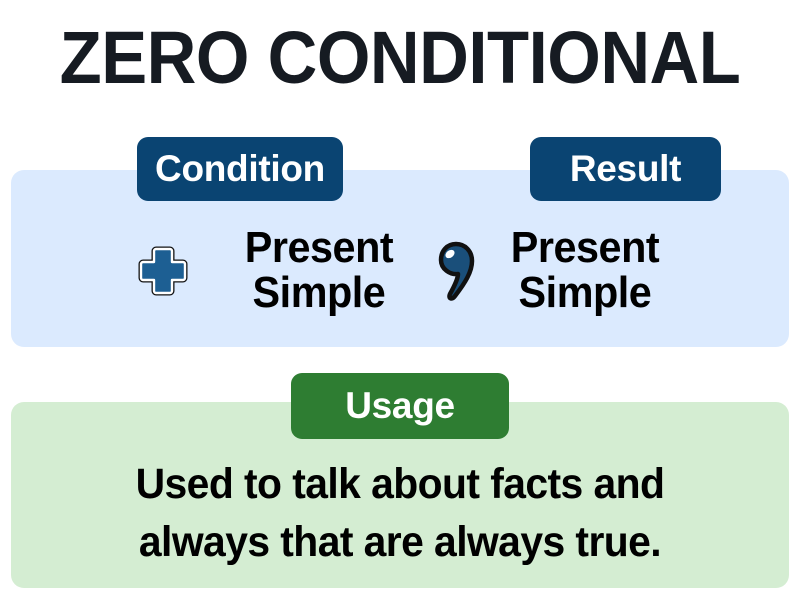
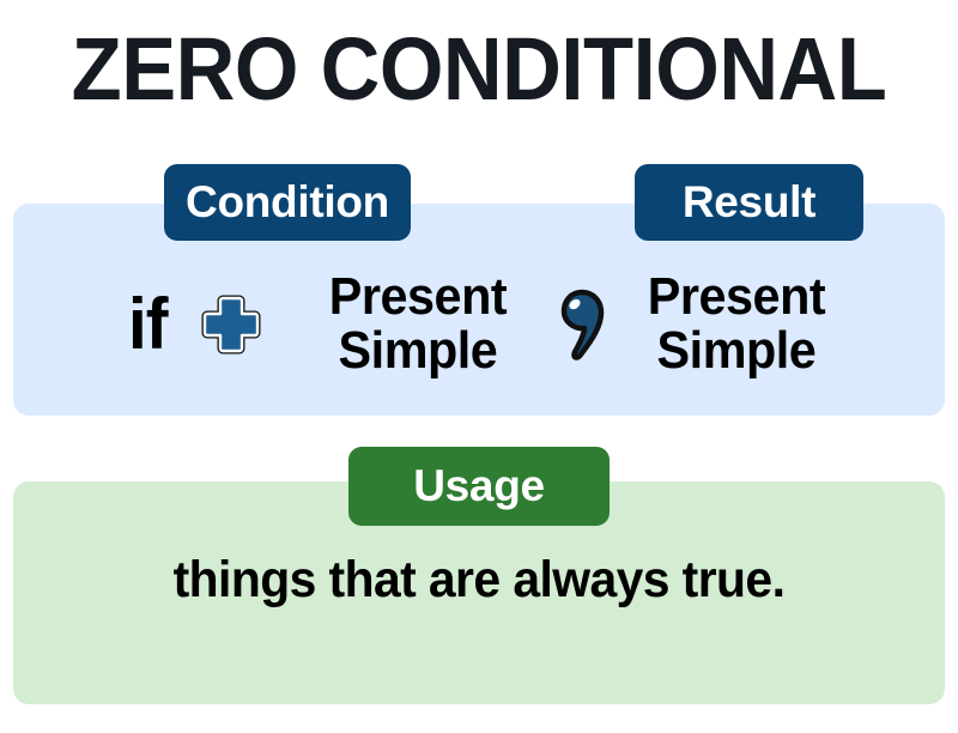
  ZERO CONDITIONAL
  Condition
  Result
+ if
  Present
  Simple
  Present
  Simple
  Usage
- Used to talk about facts and
- always that are always true.
+ things that are always true.
